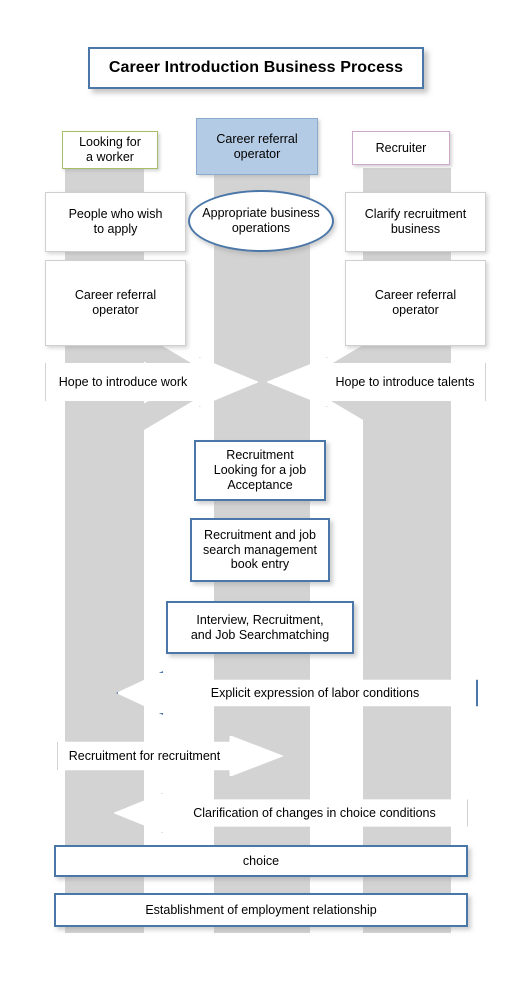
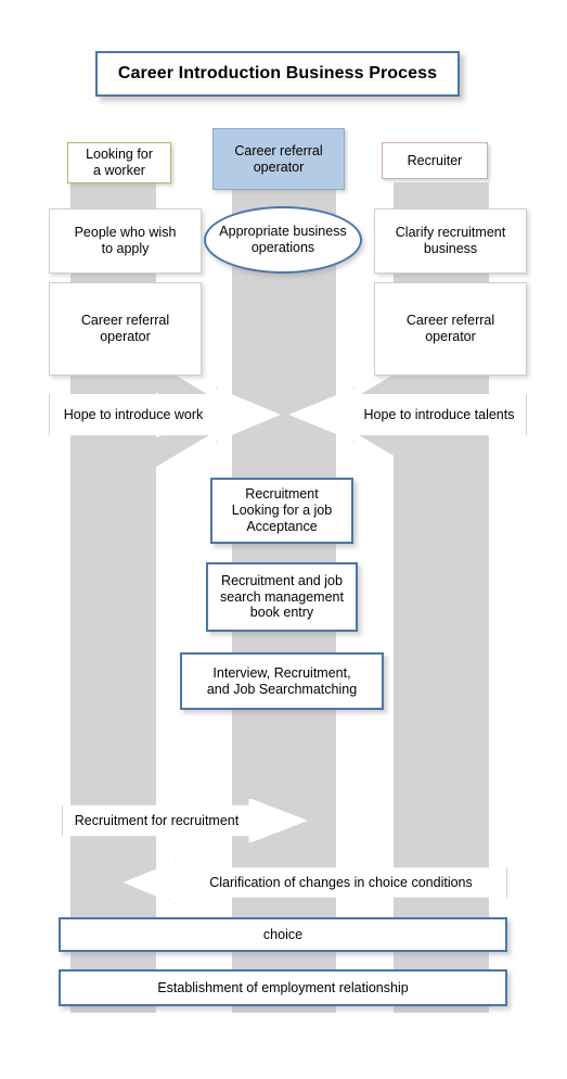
  Career Introduction Business Process
  Looking for
  a worker
  Career referral
  operator
  Recruiter
  People who wish
  to apply
  Appropriate business
  operations
  Clarify recruitment
  business
  Career referral
  operator
  Career referral
  operator
  Hope to introduce work
  Hope to introduce talents
  Recruitment
  Looking for a job
  Acceptance
  Recruitment and job
  search management
  book entry
  Interview, Recruitment,
  and Job Searchmatching
- Explicit expression of labor conditions
  Recruitment for recruitment
  Clarification of changes in choice conditions
  choice
  Establishment of employment relationship
